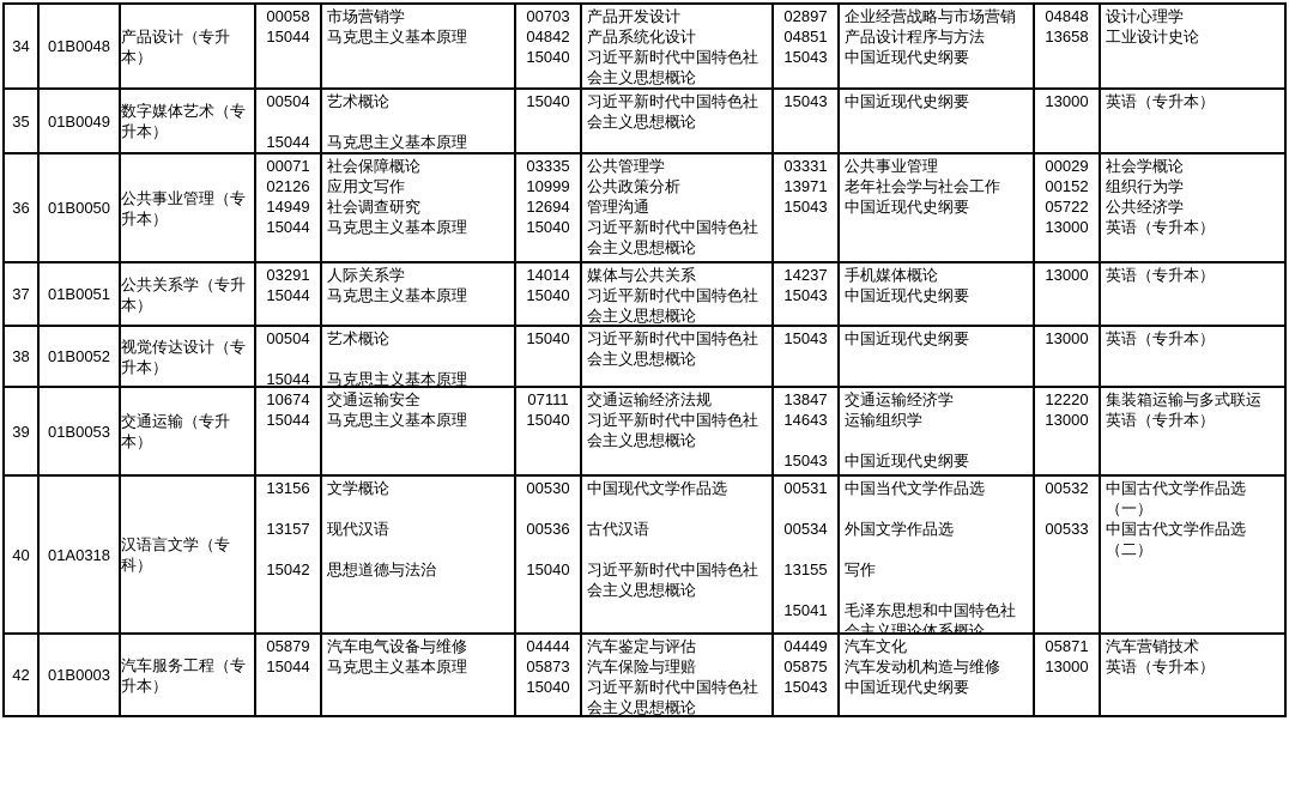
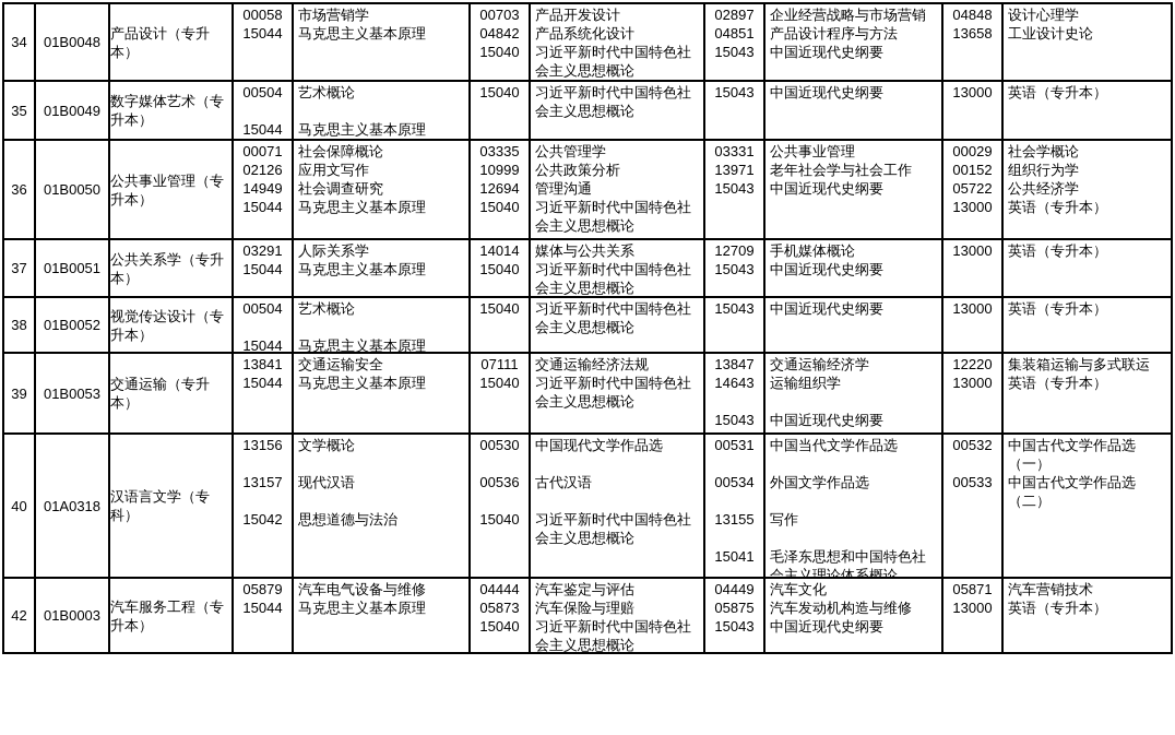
  34	01B0048	产品设计（专升本）	0005815044	市场营销学马克思主义基本原理	007030484215040	产品开发设计产品系统化设计习近平新时代中国特色社会主义思想概论	028970485115043	企业经营战略与市场营销产品设计程序与方法中国近现代史纲要	0484813658	设计心理学工业设计史论
  35	01B0049	数字媒体艺术（专升本）	00504 15044	艺术概论 马克思主义基本原理	15040	习近平新时代中国特色社会主义思想概论	15043	中国近现代史纲要	13000	英语（专升本）
  36	01B0050	公共事业管理（专升本）	00071021261494915044	社会保障概论应用文写作社会调查研究马克思主义基本原理	03335109991269415040	公共管理学公共政策分析管理沟通习近平新时代中国特色社会主义思想概论	033311397115043	公共事业管理老年社会学与社会工作中国近现代史纲要	00029001520572213000	社会学概论组织行为学公共经济学英语（专升本）
- 37	01B0051	公共关系学（专升本）	0329115044	人际关系学马克思主义基本原理	1401415040	媒体与公共关系习近平新时代中国特色社会主义思想概论	1423715043	手机媒体概论中国近现代史纲要	13000	英语（专升本）
+ 37	01B0051	公共关系学（专升本）	0329115044	人际关系学马克思主义基本原理	1401415040	媒体与公共关系习近平新时代中国特色社会主义思想概论	1270915043	手机媒体概论中国近现代史纲要	13000	英语（专升本）
  38	01B0052	视觉传达设计（专升本）	00504 15044	艺术概论 马克思主义基本原理	15040	习近平新时代中国特色社会主义思想概论	15043	中国近现代史纲要	13000	英语（专升本）
- 39	01B0053	交通运输（专升本）	1067415044	交通运输安全马克思主义基本原理	0711115040	交通运输经济法规习近平新时代中国特色社会主义思想概论	1384714643 15043	交通运输经济学运输组织学 中国近现代史纲要	1222013000	集装箱运输与多式联运英语（专升本）
+ 39	01B0053	交通运输（专升本）	1384115044	交通运输安全马克思主义基本原理	0711115040	交通运输经济法规习近平新时代中国特色社会主义思想概论	1384714643 15043	交通运输经济学运输组织学 中国近现代史纲要	1222013000	集装箱运输与多式联运英语（专升本）
  40	01A0318	汉语言文学（专科）	13156 13157 15042	文学概论 现代汉语 思想道德与法治	00530 00536 15040	中国现代文学作品选 古代汉语 习近平新时代中国特色社会主义思想概论	00531 00534 13155 15041	中国当代文学作品选 外国文学作品选 写作 毛泽东思想和中国特色社会主义理论体系概论	00532 00533	中国古代文学作品选（一）中国古代文学作品选（二）
  42	01B0003	汽车服务工程（专升本）	0587915044	汽车电气设备与维修马克思主义基本原理	044440587315040	汽车鉴定与评估汽车保险与理赔习近平新时代中国特色社会主义思想概论	044490587515043	汽车文化汽车发动机构造与维修中国近现代史纲要	0587113000	汽车营销技术英语（专升本）
